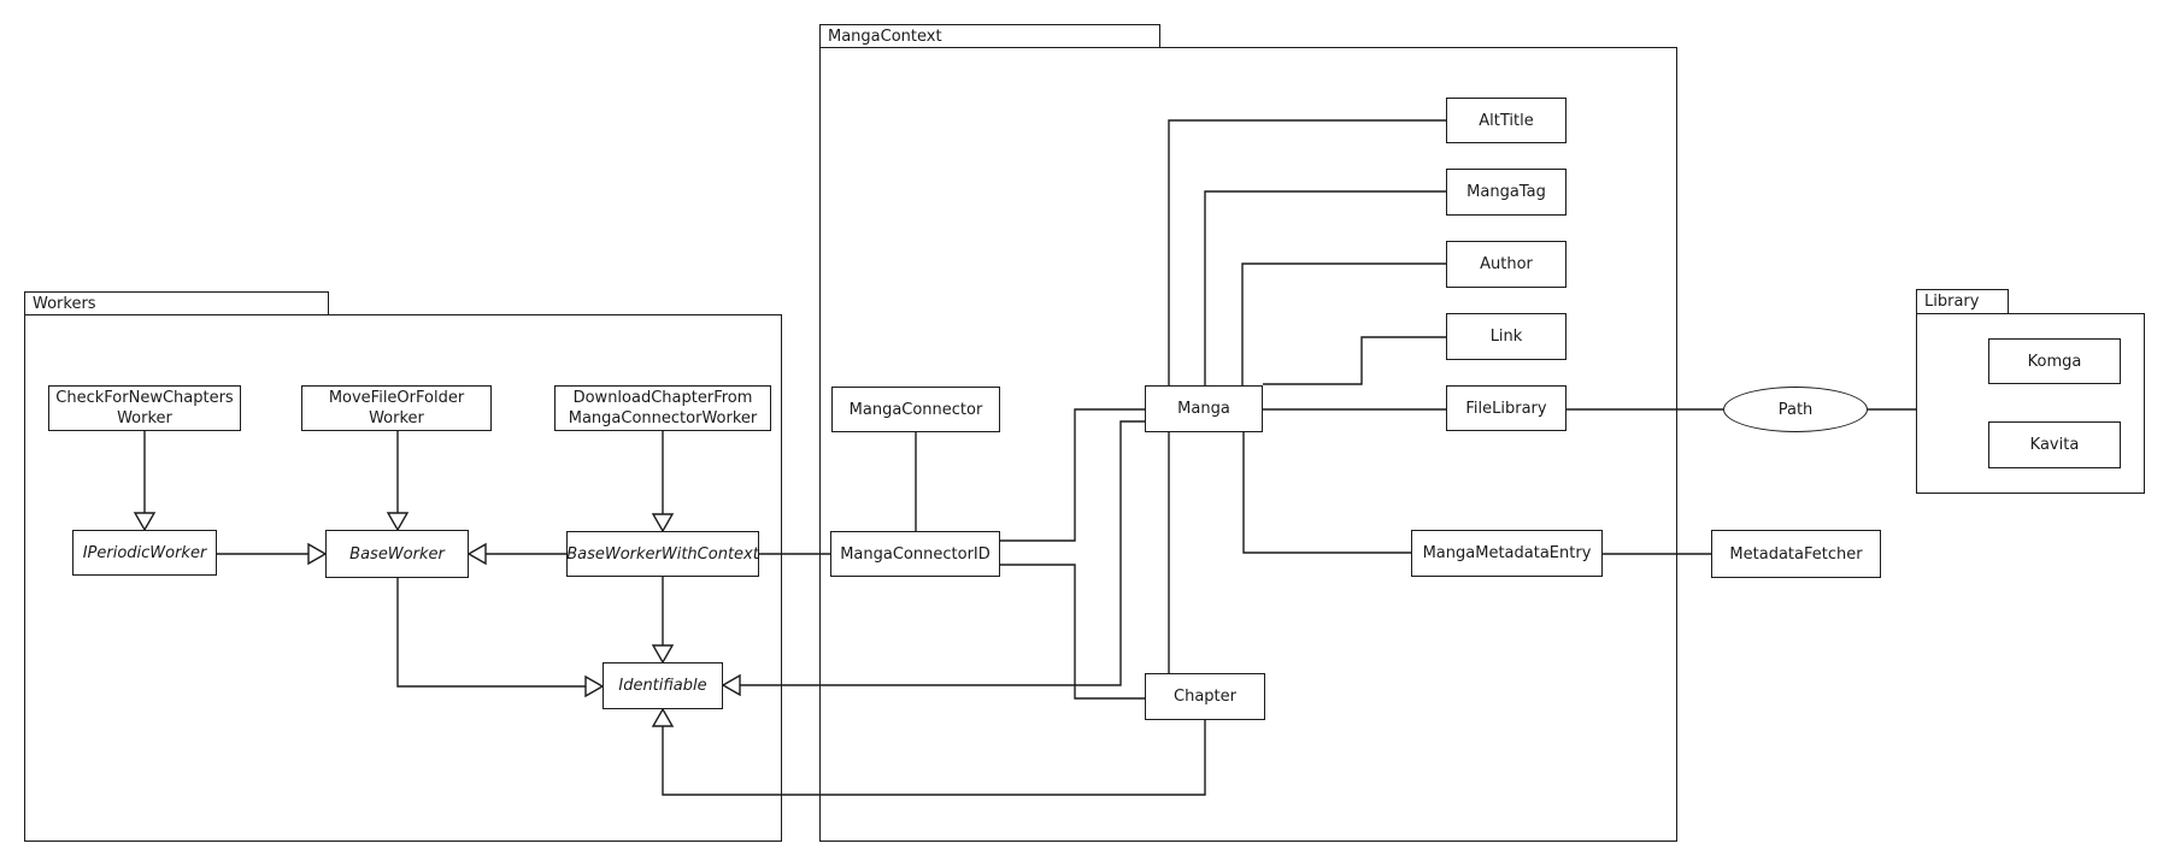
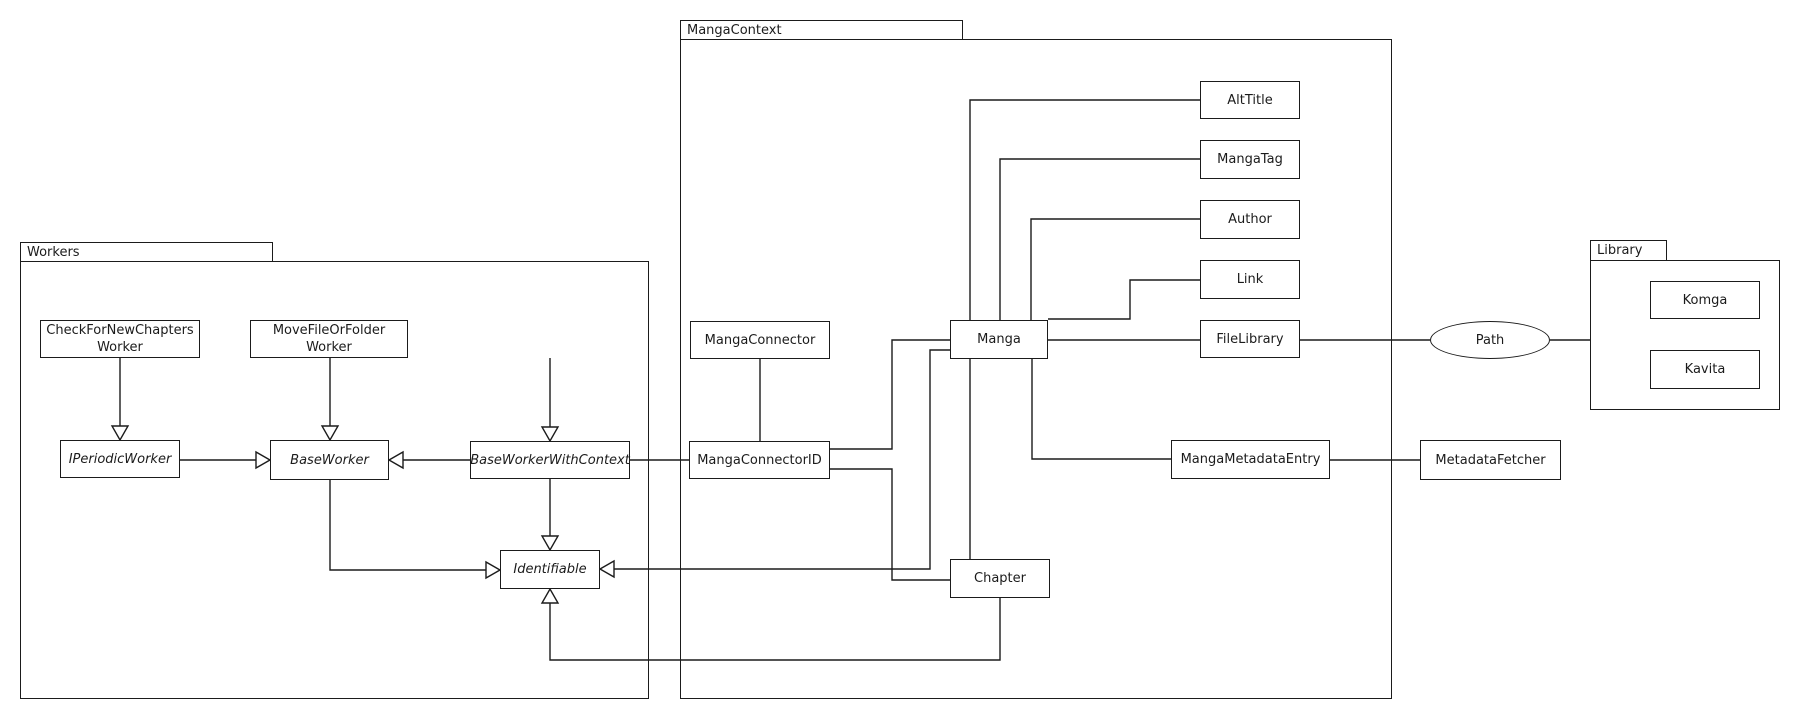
  Workers
  MangaContext
  Library
  CheckForNewChapters
  Worker
  MoveFileOrFolder
  Worker
- DownloadChapterFrom
- MangaConnectorWorker
  IPeriodicWorker
  BaseWorker
  BaseWorkerWithContext
  Identifiable
  MangaConnector
  MangaConnectorID
  Manga
  Chapter
  AltTitle
  MangaTag
  Author
  Link
  FileLibrary
  MangaMetadataEntry
  MetadataFetcher
  Komga
  Kavita
  Path
